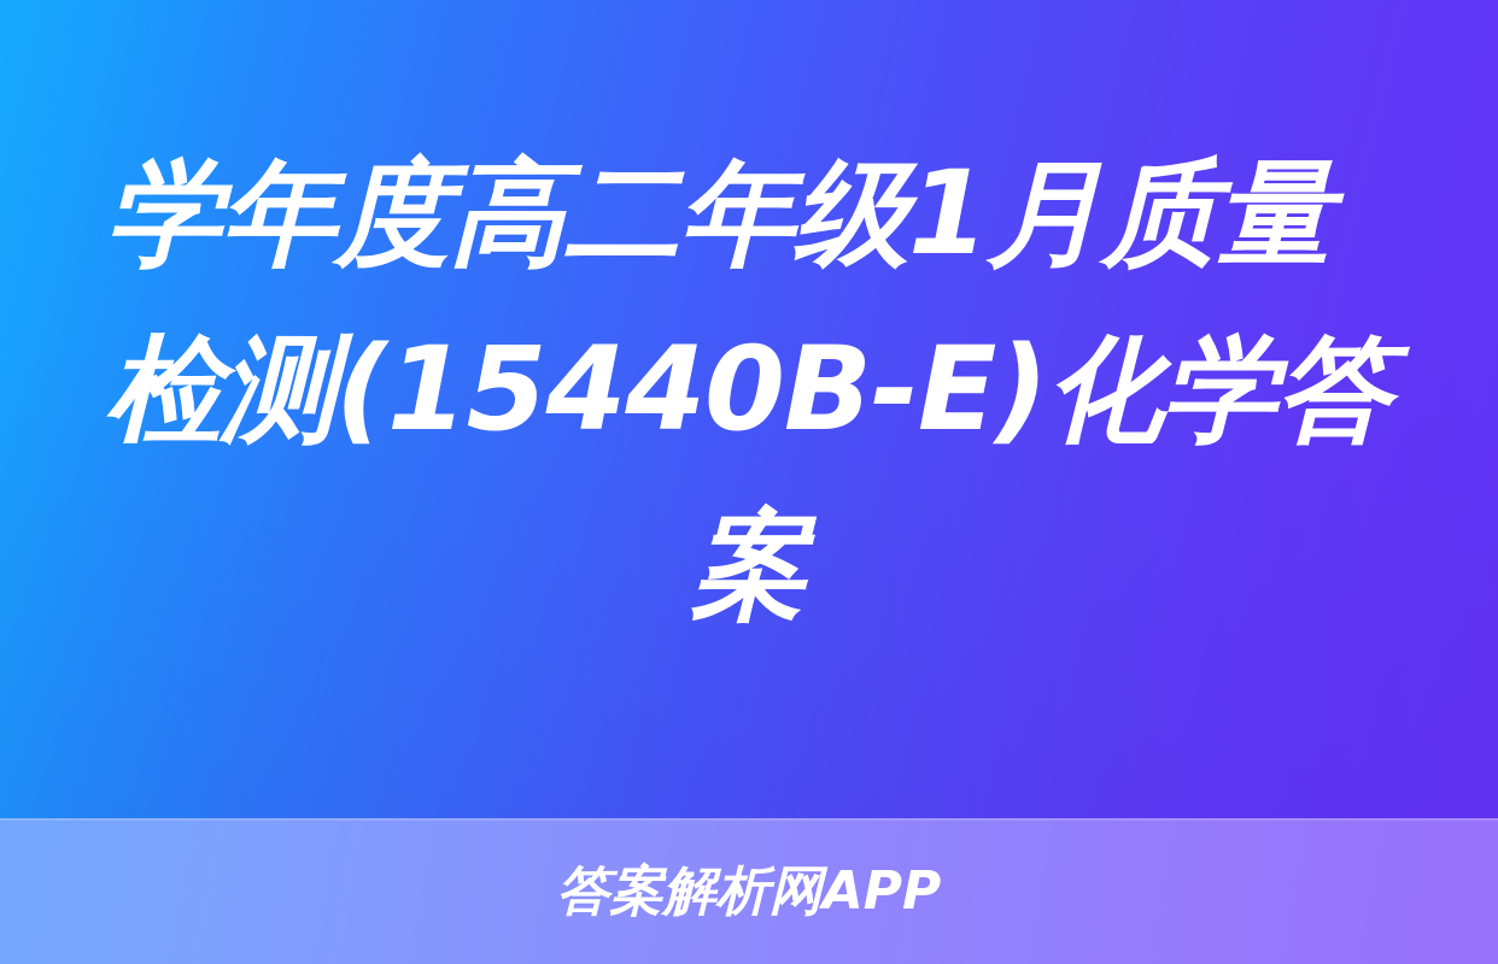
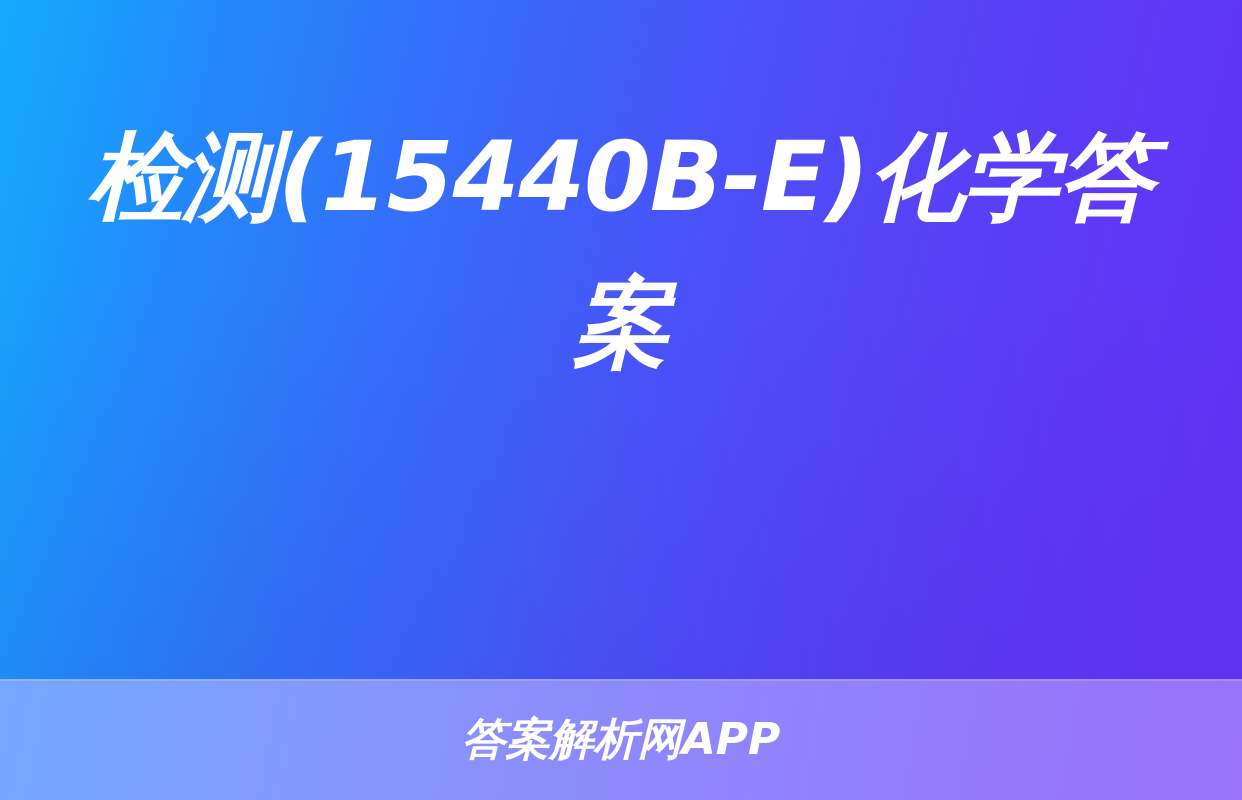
- 学年度高二年级1月质量
  检测(15440B-E)化学答
  案
  答案解析网APP
